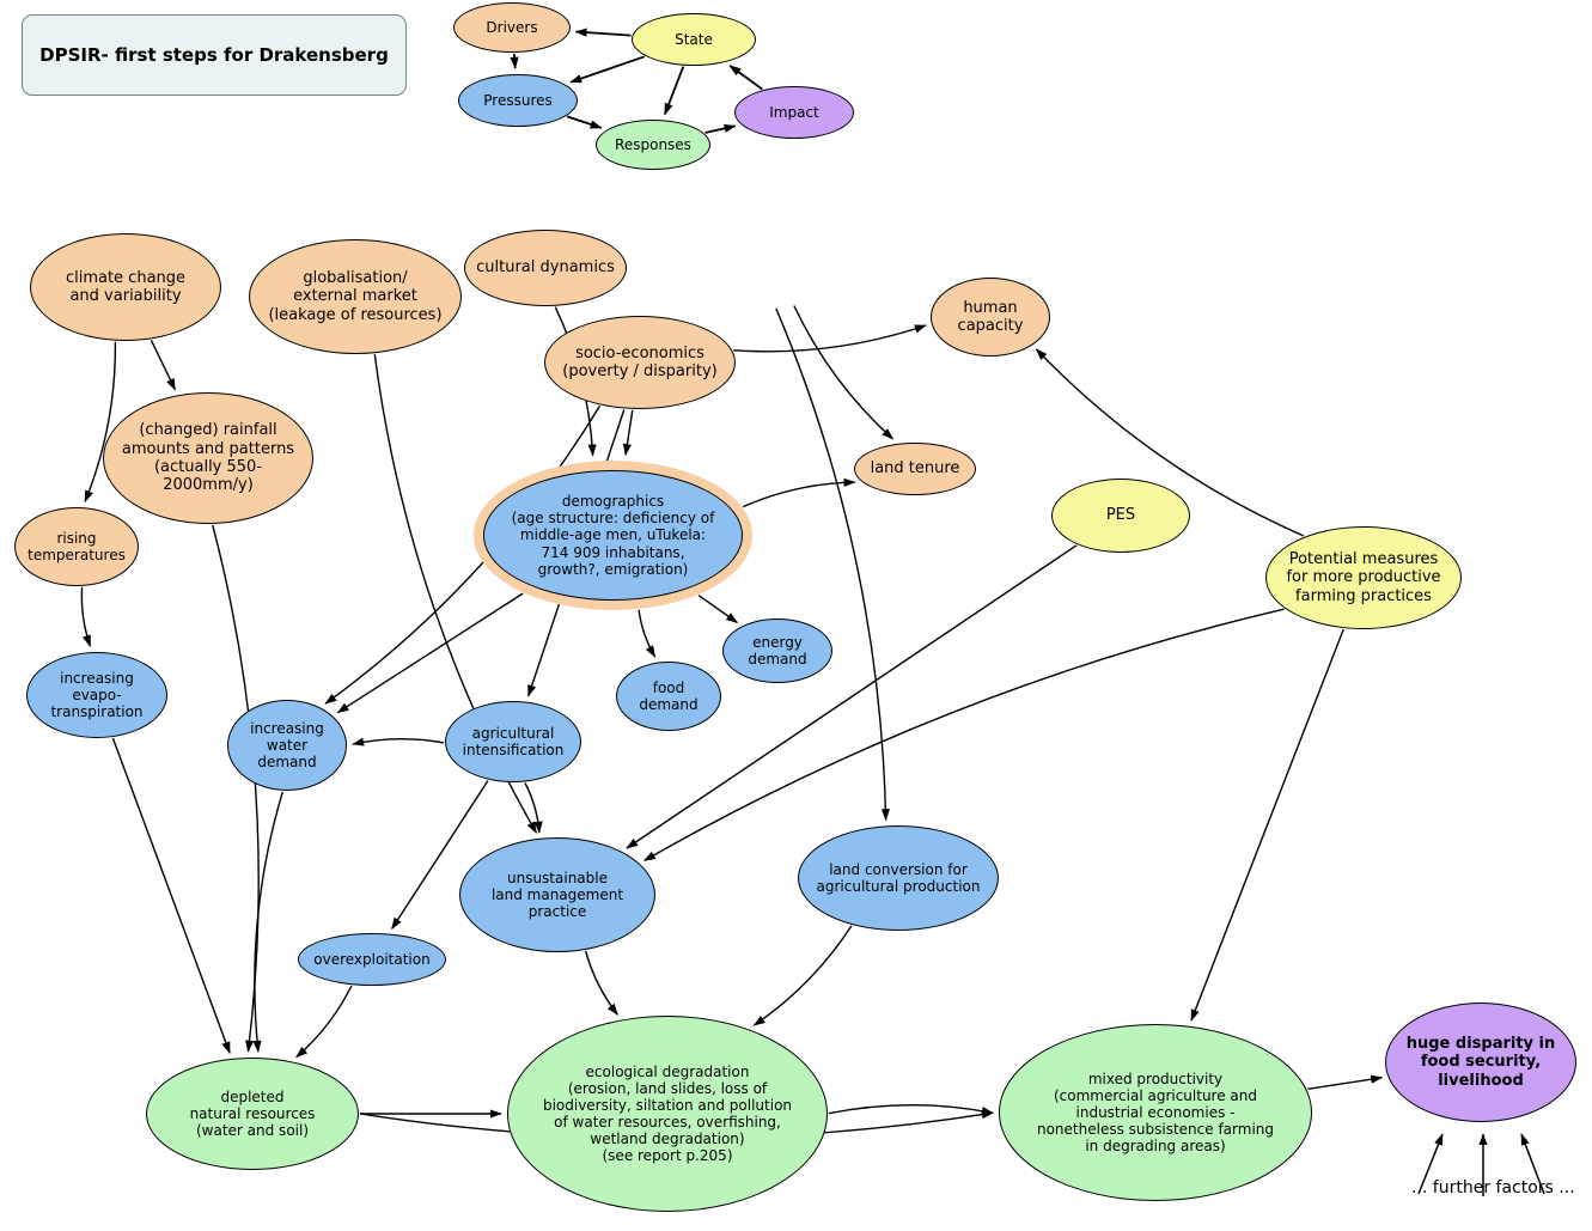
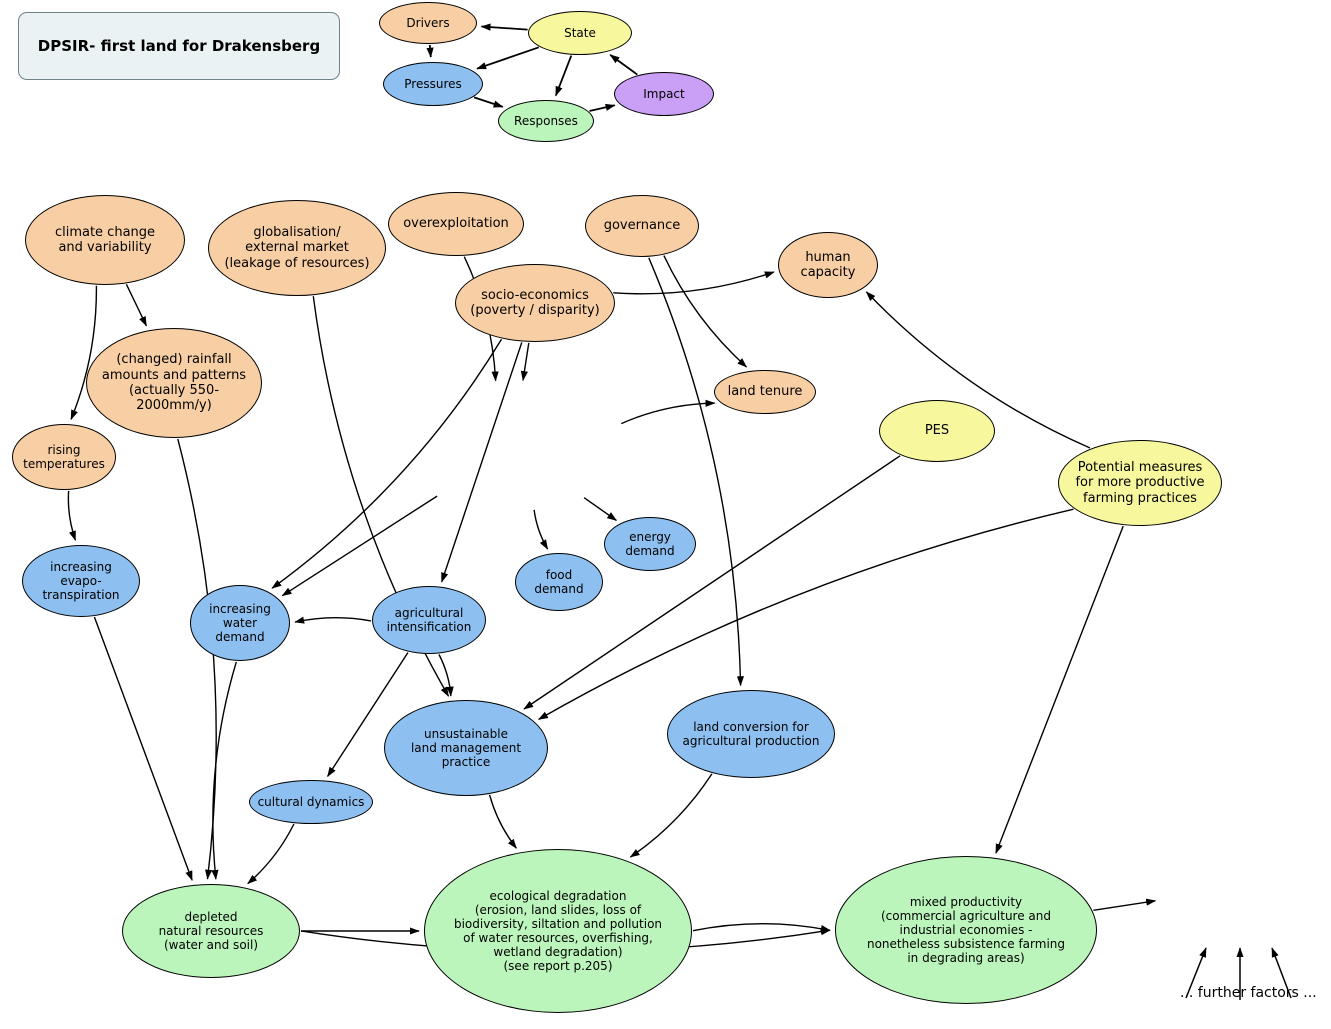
- DPSIR- first steps for Drakensberg
+ DPSIR- first land for Drakensberg
  ... further factors ...
  Drivers
  State
  Pressures
  Responses
  Impact
  climate change
  and variability
  globalisation/
  external market
  (leakage of resources)
- cultural dynamics
+ overexploitation
+ governance
  human
  capacity
  socio-economics
  (poverty / disparity)
  (changed) rainfall
  amounts and patterns
  (actually 550-
  2000mm/y)
  land tenure
  rising
  temperatures
  PES
  Potential measures
  for more productive
  farming practices
- demographics
- (age structure: deficiency of
- middle-age men, uTukela:
- 714 909 inhabitans,
- growth?, emigration)
  energy
  demand
  food
  demand
  increasing
  evapo-
  transpiration
  increasing
  water
  demand
  agricultural
  intensification
  land conversion for
  agricultural production
  unsustainable
  land management
  practice
- overexploitation
+ cultural dynamics
  depleted
  natural resources
  (water and soil)
  ecological degradation
  (erosion, land slides, loss of
  biodiversity, siltation and pollution
  of water resources, overfishing,
  wetland degradation)
  (see report p.205)
  mixed productivity
  (commercial agriculture and
  industrial economies -
  nonetheless subsistence farming
  in degrading areas)
- huge disparity in
- food security,
- livelihood
